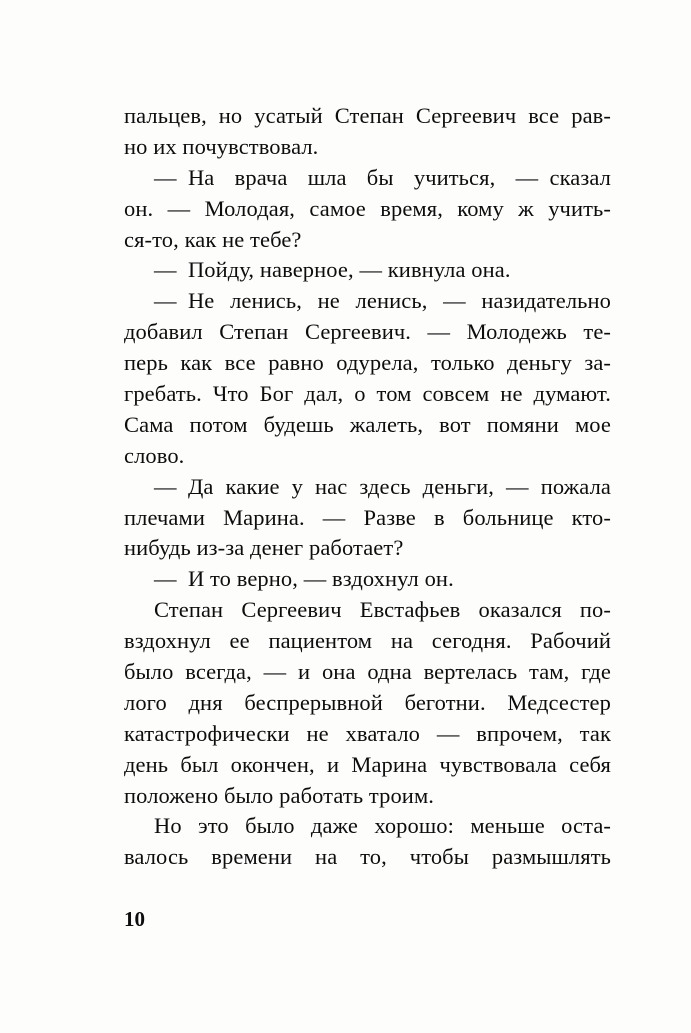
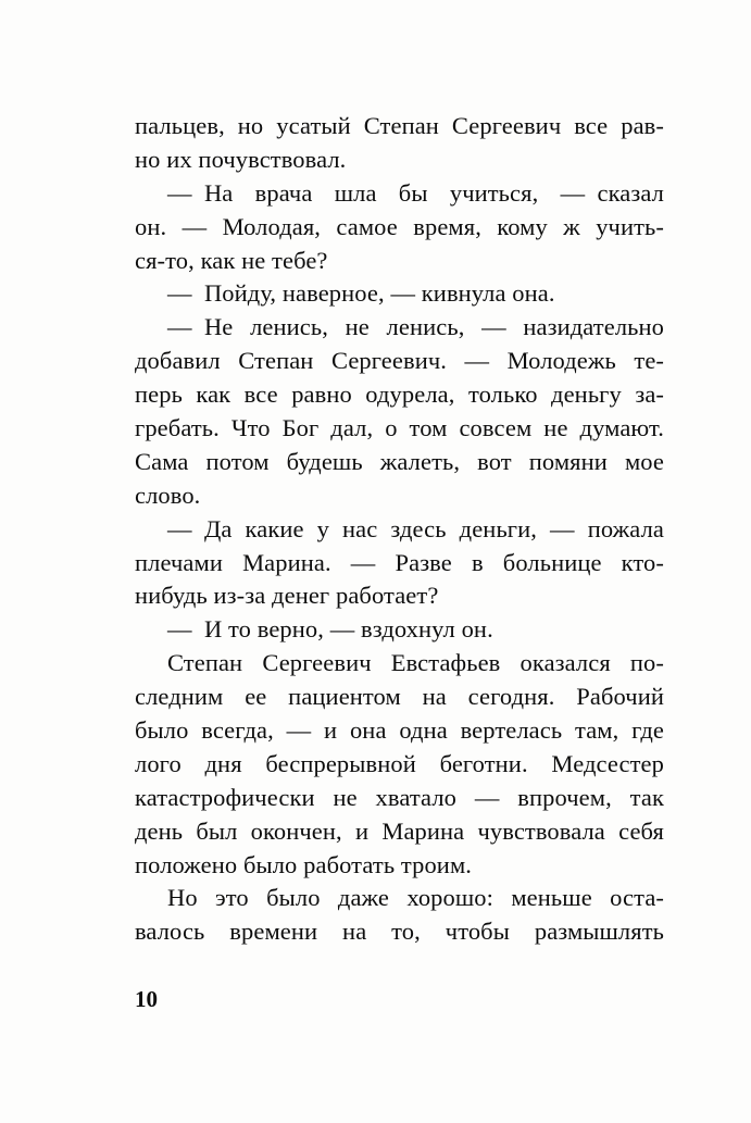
  пальцев, но усатый Степан Сергеевич все рав-
  но их почувствовал.
  — На врача шла бы учиться, — сказал
  он. — Молодая, самое время, кому ж учить-
  ся-то, как не тебе?
  — Пойду, наверное, — кивнула она.
  — Не ленись, не ленись, — назидательно
  добавил Степан Сергеевич. — Молодежь те-
  перь как все равно одурела, только деньгу за-
  гребать. Что Бог дал, о том совсем не думают.
  Сама потом будешь жалеть, вот помяни мое
  слово.
  — Да какие у нас здесь деньги, — пожала
  плечами Марина. — Разве в больнице кто-
  нибудь из-за денег работает?
  — И то верно, — вздохнул он.
  Степан Сергеевич Евстафьев оказался по-
- вздохнул ее пациентом на сегодня. Рабочий
+ следним ее пациентом на сегодня. Рабочий
  было всегда, — и она одна вертелась там, где
  лого дня беспрерывной беготни. Медсестер
  катастрофически не хватало — впрочем, так
  день был окончен, и Марина чувствовала себя
  положено было работать троим.
  Но это было даже хорошо: меньше оста-
  валось времени на то, чтобы размышлять
  10
